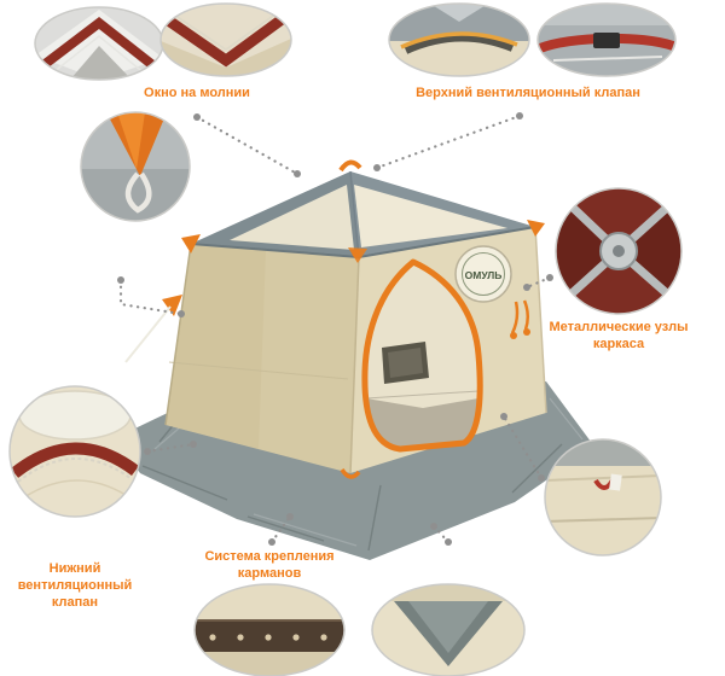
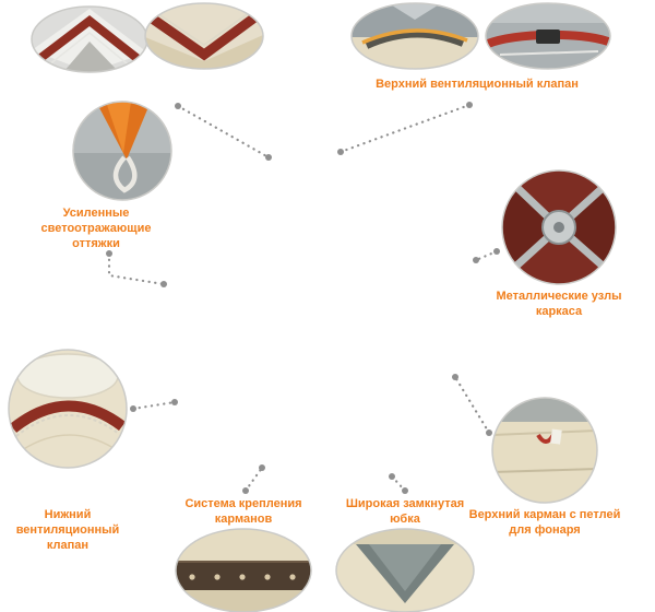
- ОМУЛЬ
- Окно на молнии
  Верхний вентиляционный клапан
+ Усиленные светоотражающие оттяжки
  Металлические узлы каркаса
  Нижний вентиляционный клапан
  Система крепления карманов
+ Широкая замкнутая юбка
+ Верхний карман с петлей для фонаря
